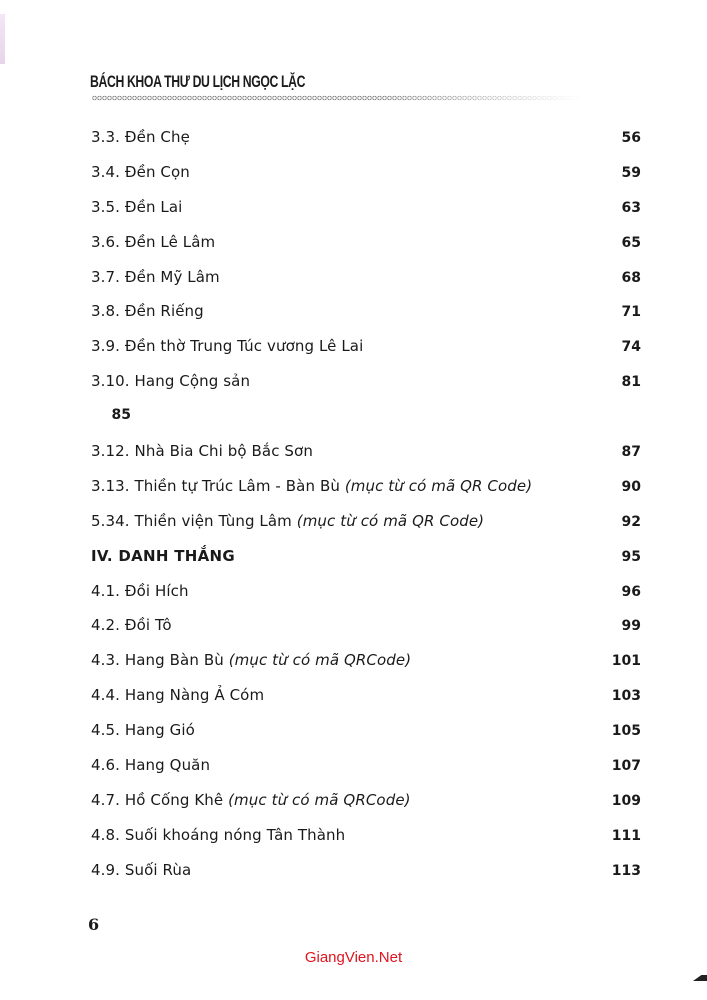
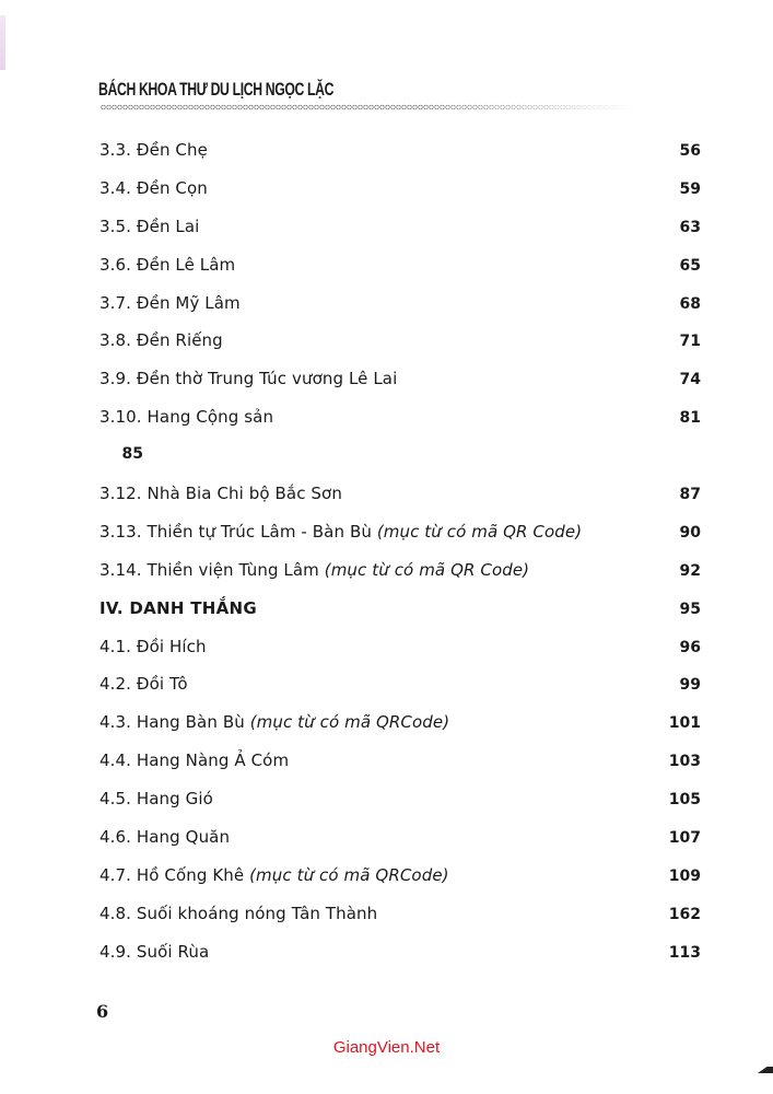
  BÁCH KHOA THƯ DU LỊCH NGỌC LẶC
  3.3. Đền Chẹ
  56
  3.4. Đền Cọn
  59
  3.5. Đền Lai
  63
  3.6. Đền Lê Lâm
  65
  3.7. Đền Mỹ Lâm
  68
  3.8. Đền Riếng
  71
  3.9. Đền thờ Trung Túc vương Lê Lai
  74
  3.10. Hang Cộng sản
  81
  85
  3.12. Nhà Bia Chi bộ Bắc Sơn
  87
  3.13. Thiền tự Trúc Lâm - Bàn Bù (mục từ có mã QR Code)
  90
- 5.34. Thiền viện Tùng Lâm (mục từ có mã QR Code)
+ 3.14. Thiền viện Tùng Lâm (mục từ có mã QR Code)
  92
  IV. DANH THẮNG
  95
  4.1. Đồi Hích
  96
  4.2. Đồi Tô
  99
  4.3. Hang Bàn Bù (mục từ có mã QRCode)
  101
  4.4. Hang Nàng Ả Cóm
  103
  4.5. Hang Gió
  105
  4.6. Hang Quăn
  107
  4.7. Hồ Cống Khê (mục từ có mã QRCode)
  109
  4.8. Suối khoáng nóng Tân Thành
- 111
+ 162
  4.9. Suối Rùa
  113
  6
  GiangVien.Net
